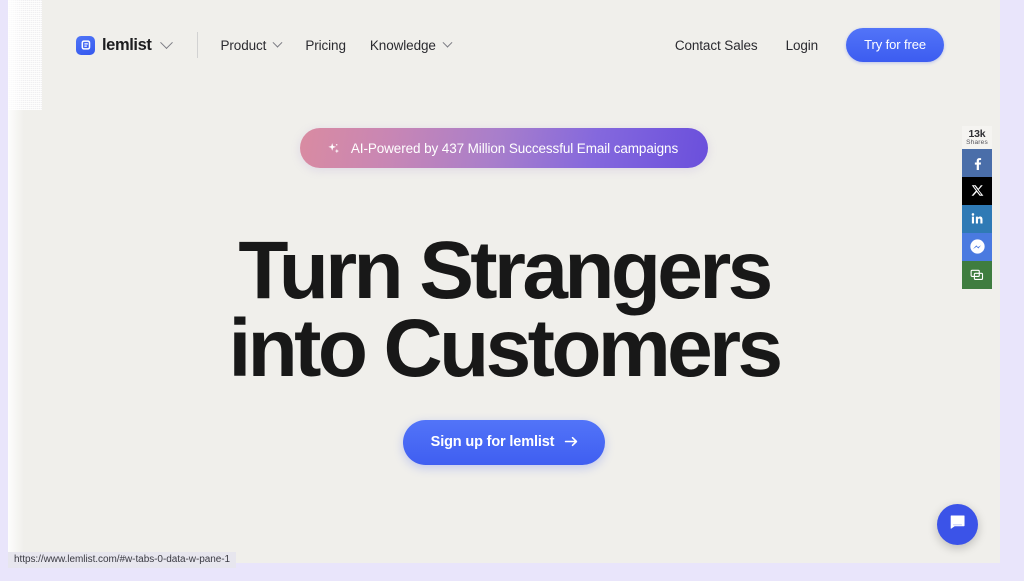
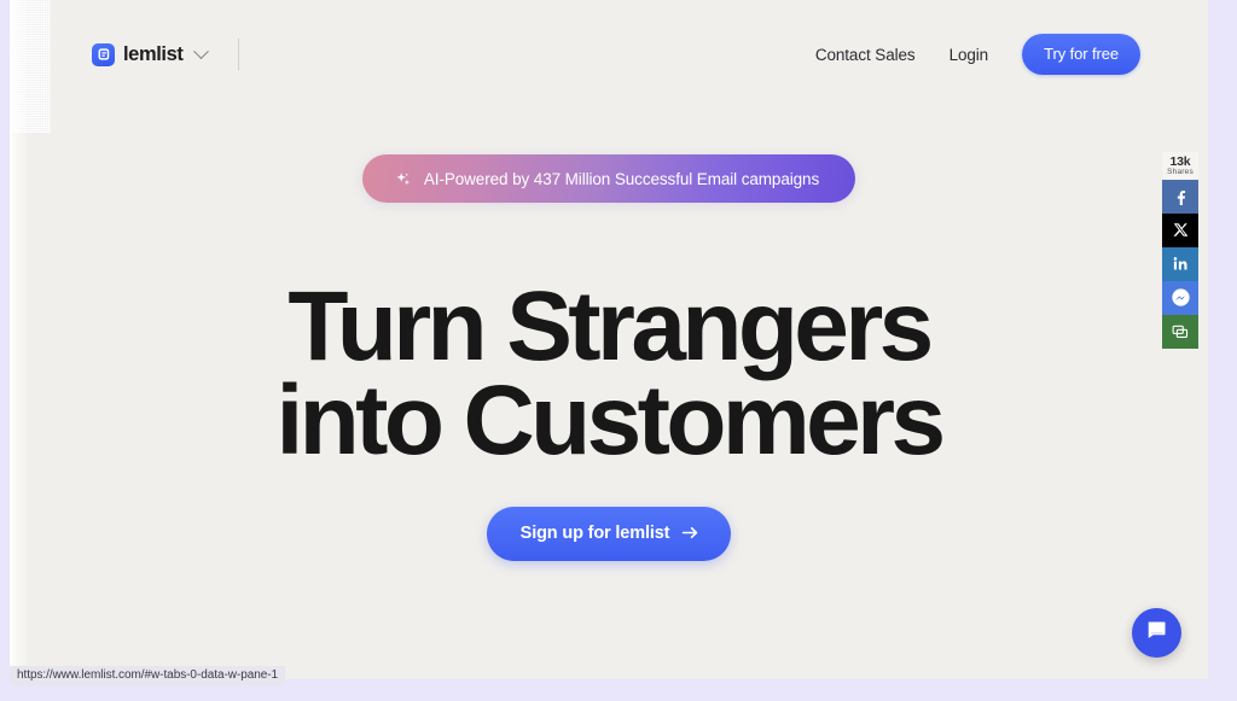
  lemlist
- Product
- Pricing
- Knowledge
  Contact Sales
  Login
  Try for free
  AI-Powered by 437 Million Successful Email campaigns
  Turn Strangers
  into Customers
  Sign up for lemlist
  13k
  https://www.lemlist.com/#w-tabs-0-data-w-pane-1
